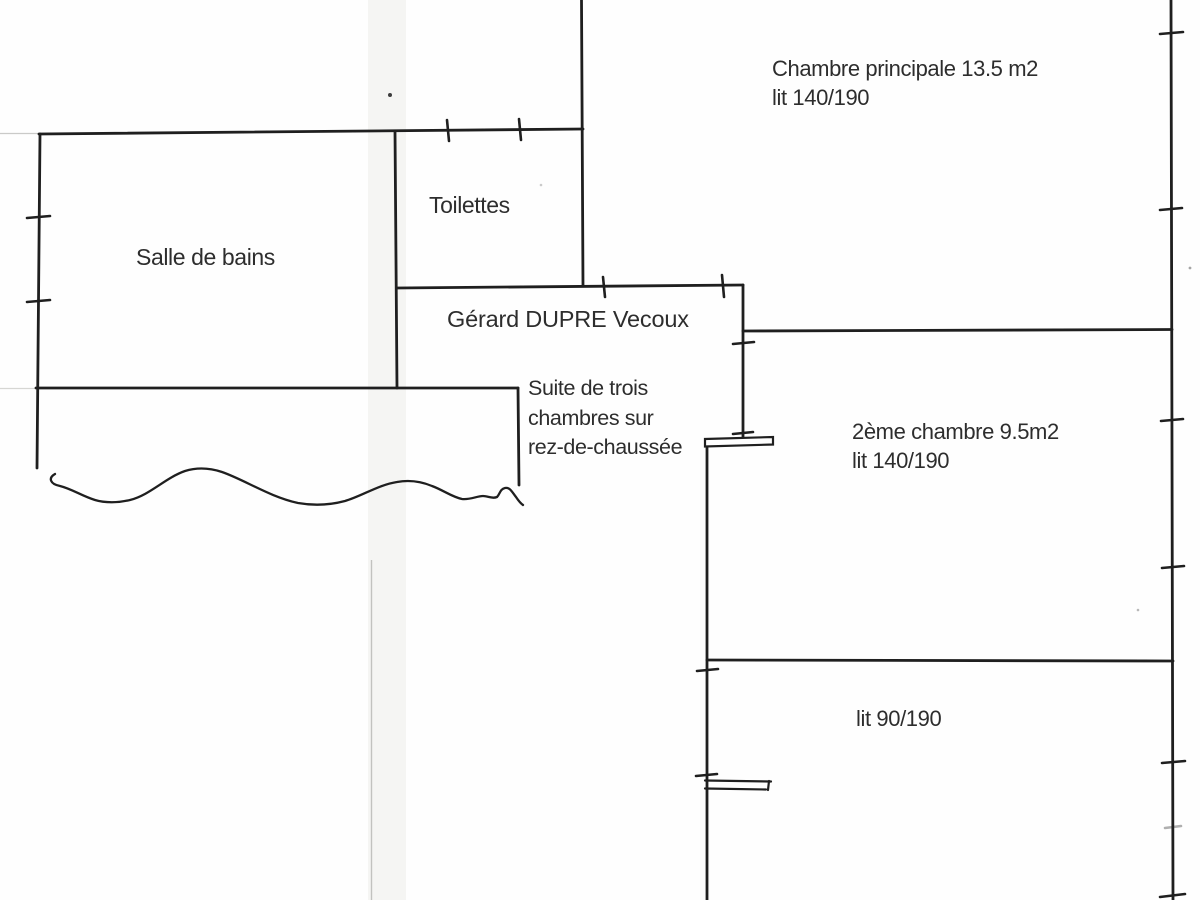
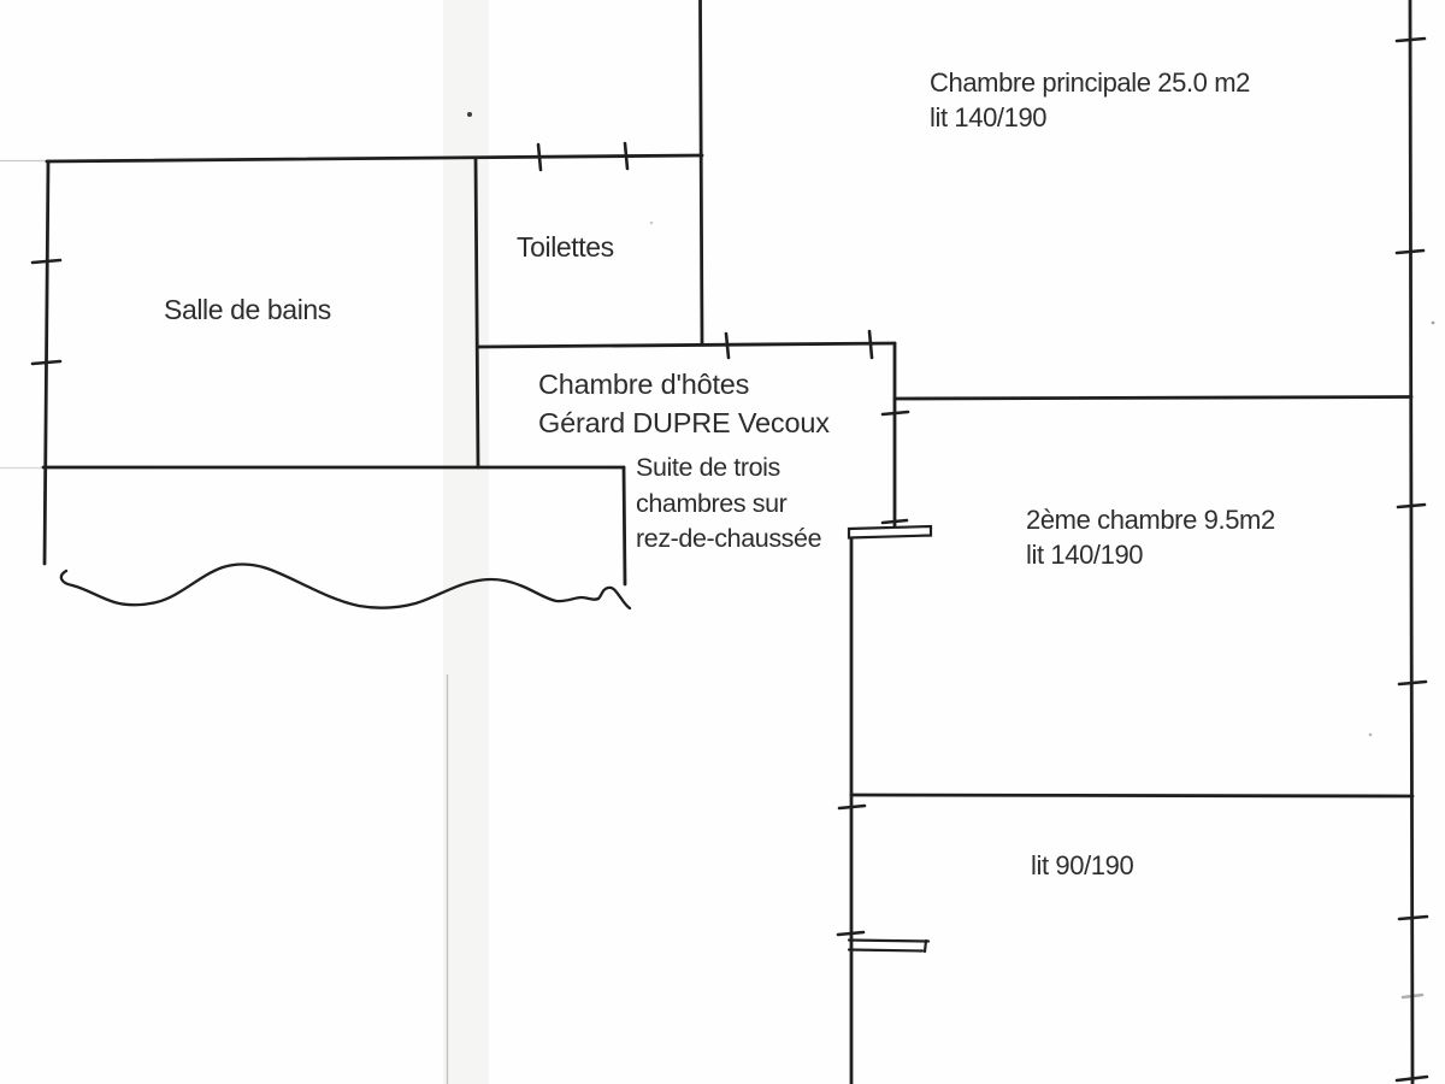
- Chambre principale 13.5 m2
+ Chambre principale 25.0 m2
  lit 140/190
  Toilettes
  Salle de bains
+ Chambre d'hôtes
  Gérard DUPRE Vecoux
  Suite de trois
  chambres sur
  rez-de-chaussée
  2ème chambre 9.5m2
  lit 140/190
  lit 90/190
